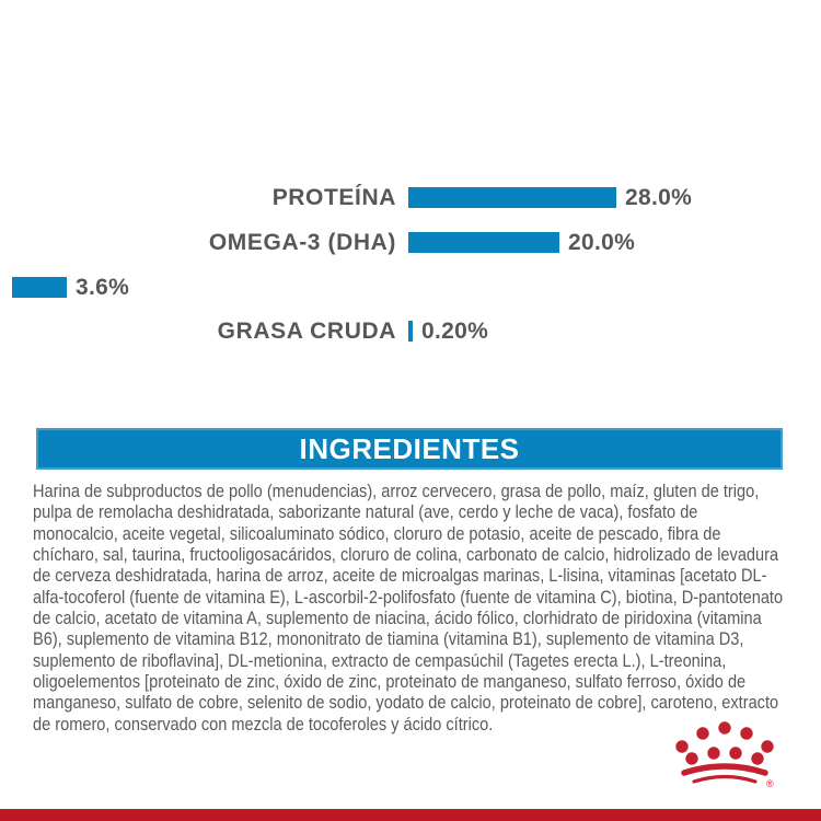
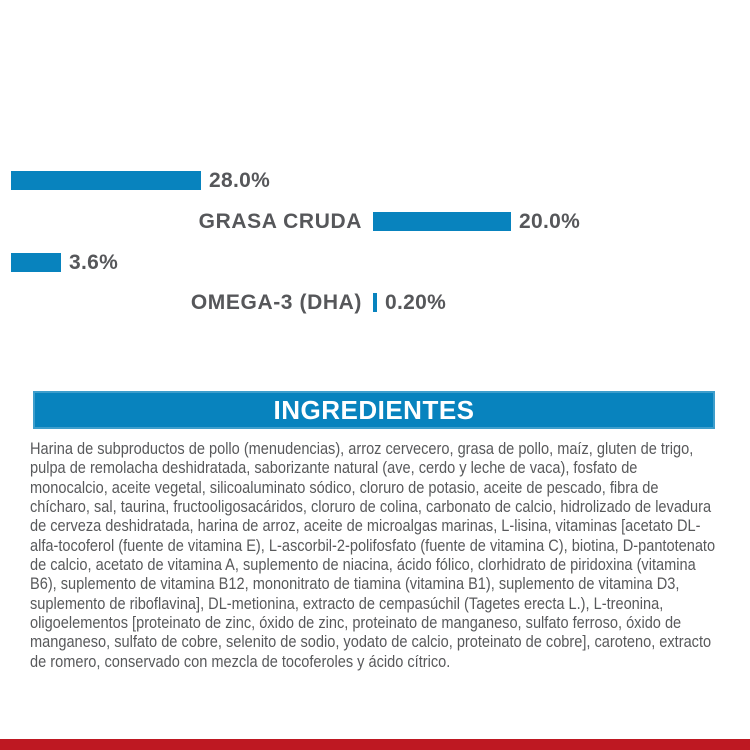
- PROTEÍNA
  28.0%
- OMEGA-3 (DHA)
+ GRASA CRUDA
  20.0%
  3.6%
- GRASA CRUDA
+ OMEGA-3 (DHA)
  0.20%
  INGREDIENTES
  Harina de subproductos de pollo (menudencias), arroz cervecero, grasa de pollo, maíz, gluten de trigo, pulpa de remolacha deshidratada, saborizante natural (ave, cerdo y leche de vaca), fosfato de monocalcio, aceite vegetal, silicoaluminato sódico, cloruro de potasio, aceite de pescado, fibra de chícharo, sal, taurina, fructooligosacáridos, cloruro de colina, carbonato de calcio, hidrolizado de levadura de cerveza deshidratada, harina de arroz, aceite de microalgas marinas, L-lisina, vitaminas [acetato DL-alfa-tocoferol (fuente de vitamina E), L-ascorbil-2-polifosfato (fuente de vitamina C), biotina, D-pantotenato de calcio, acetato de vitamina A, suplemento de niacina, ácido fólico, clorhidrato de piridoxina (vitamina B6), suplemento de vitamina B12, mononitrato de tiamina (vitamina B1), suplemento de vitamina D3, suplemento de riboflavina], DL-metionina, extracto de cempasúchil (Tagetes erecta L.), L-treonina, oligoelementos [proteinato de zinc, óxido de zinc, proteinato de manganeso, sulfato ferroso, óxido de manganeso, sulfato de cobre, selenito de sodio, yodato de calcio, proteinato de cobre], caroteno, extracto de romero, conservado con mezcla de tocoferoles y ácido cítrico.
- ®
